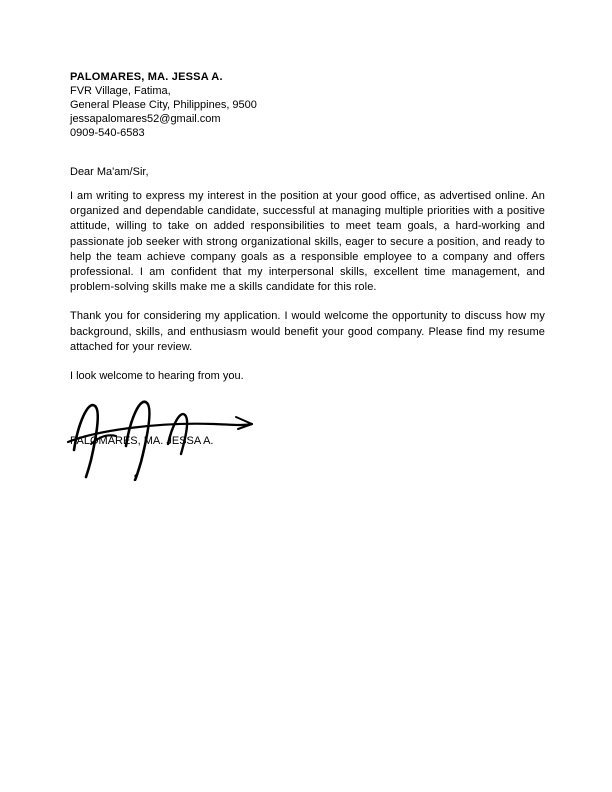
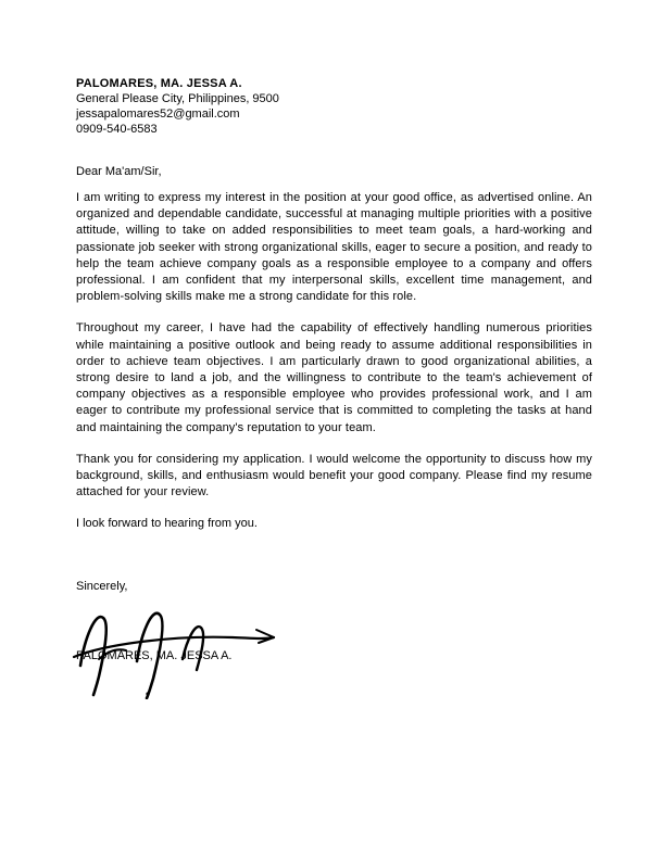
  PALOMARES, MA. JESSA A.
- FVR Village, Fatima,
  General Please City, Philippines, 9500
  jessapalomares52@gmail.com
  0909-540-6583
  Dear Ma'am/Sir,
- I am writing to express my interest in the position at your good office, as advertised online. An organized and dependable candidate, successful at managing multiple priorities with a positive attitude, willing to take on added responsibilities to meet team goals, a hard-working and passionate job seeker with strong organizational skills, eager to secure a position, and ready to help the team achieve company goals as a responsible employee to a company and offers professional. I am confident that my interpersonal skills, excellent time management, and problem-solving skills make me a skills candidate for this role.
+ I am writing to express my interest in the position at your good office, as advertised online. An organized and dependable candidate, successful at managing multiple priorities with a positive attitude, willing to take on added responsibilities to meet team goals, a hard-working and passionate job seeker with strong organizational skills, eager to secure a position, and ready to help the team achieve company goals as a responsible employee to a company and offers professional. I am confident that my interpersonal skills, excellent time management, and problem-solving skills make me a strong candidate for this role.
+ Throughout my career, I have had the capability of effectively handling numerous priorities while maintaining a positive outlook and being ready to assume additional responsibilities in order to achieve team objectives. I am particularly drawn to good organizational abilities, a strong desire to land a job, and the willingness to contribute to the team's achievement of company objectives as a responsible employee who provides professional work, and I am eager to contribute my professional service that is committed to completing the tasks at hand and maintaining the company's reputation to your team.
  Thank you for considering my application. I would welcome the opportunity to discuss how my background, skills, and enthusiasm would benefit your good company. Please find my resume attached for your review.
- I look welcome to hearing from you.
+ I look forward to hearing from you.
+ Sincerely,
  PALOMARES, MA. JESSA A.
